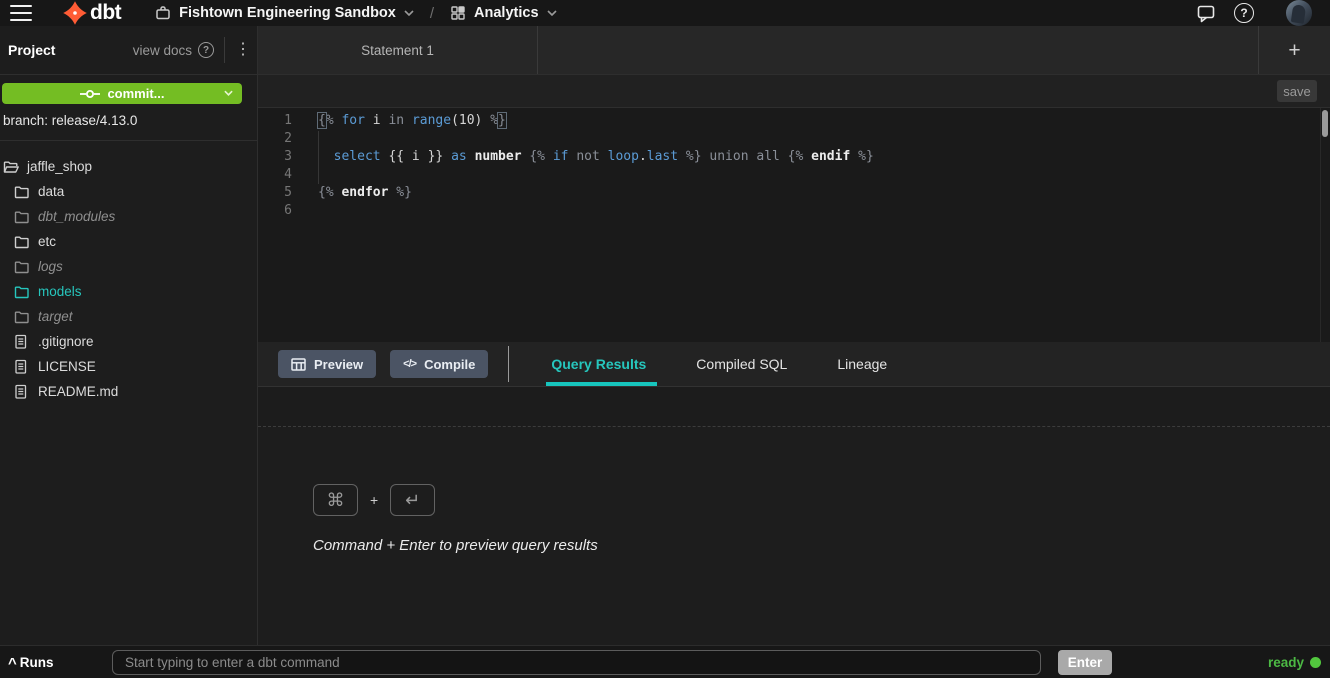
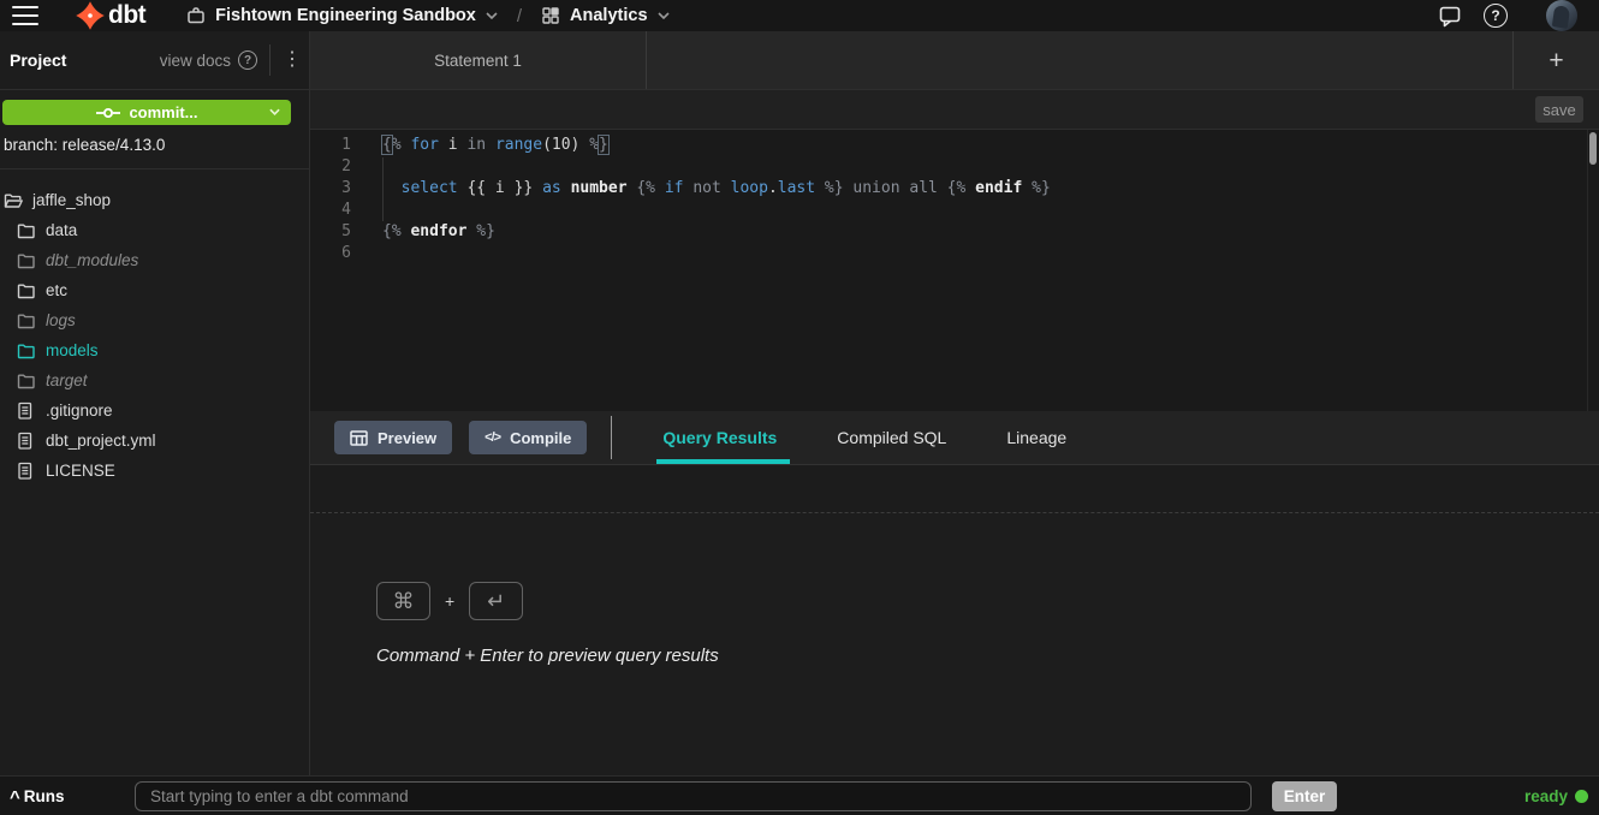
  dbt
  Fishtown Engineering Sandbox
  /
  Analytics
  ?
  Project
  view docs
  ?
  ⋮
  commit...
  branch: release/4.13.0
  jaffle_shop
  data
  dbt_modules
  etc
  logs
  models
  target
  .gitignore
+ dbt_project.yml
  LICENSE
- README.md
  Statement 1
  +
  save
  1
  {% for i in range(10) %}
  2
  3
  select {{ i }} as number {% if not loop.last %} union all {% endif %}
  4
  5
  {% endfor %}
  6
  Preview
  </>
  Compile
  Query Results
  Compiled SQL
  Lineage
  ⌘
  +
  ↵
  Command + Enter to preview query results
  ^
  Runs
  Start typing to enter a dbt command
  Enter
  ready
